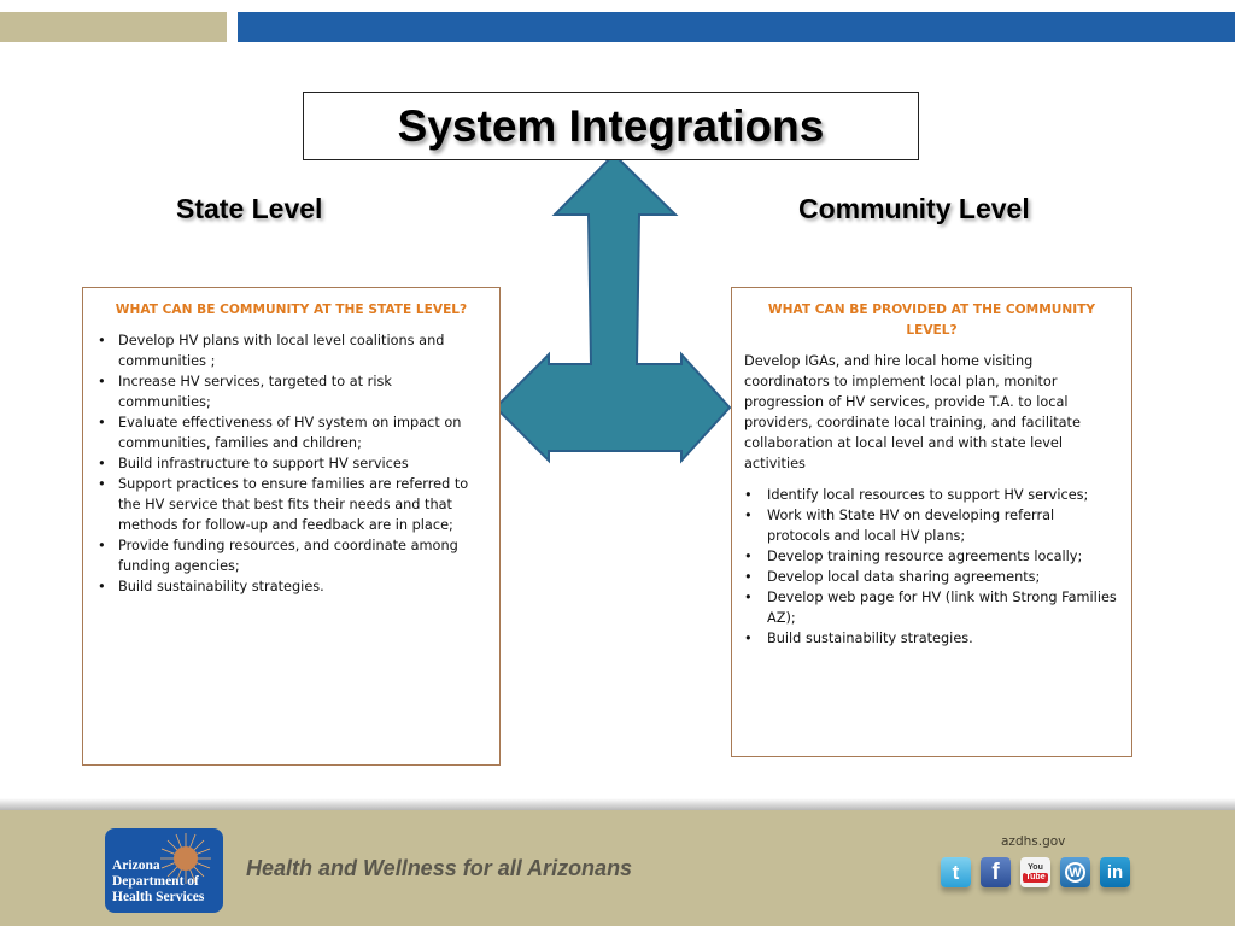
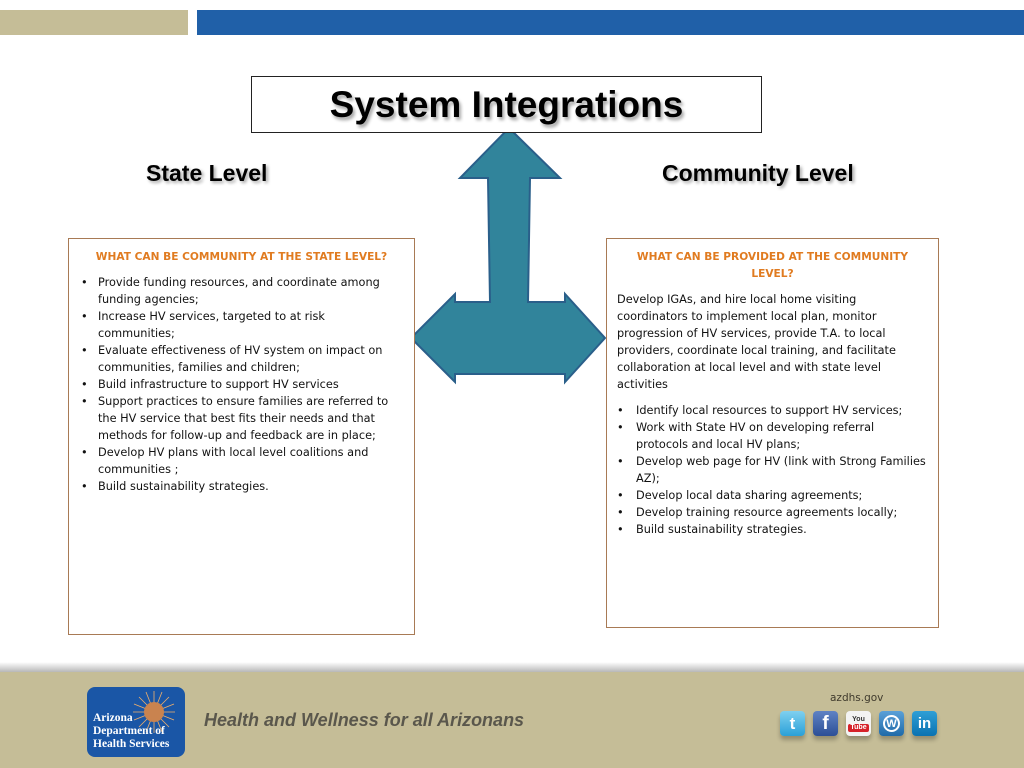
  System Integrations
  State Level
  Community Level
  WHAT CAN BE COMMUNITY AT THE STATE LEVEL?
- Develop HV plans with local level coalitions and communities ;
+ Provide funding resources, and coordinate among funding agencies;
  Increase HV services, targeted to at risk communities;
  Evaluate effectiveness of HV system on impact on communities, families and children;
  Build infrastructure to support HV services
  Support practices to ensure families are referred to the HV service that best fits their needs and that methods for follow-up and feedback are in place;
- Provide funding resources, and coordinate among funding agencies;
+ Develop HV plans with local level coalitions and communities ;
  Build sustainability strategies.
  WHAT CAN BE PROVIDED AT THE COMMUNITY LEVEL?
  Develop IGAs, and hire local home visiting coordinators to implement local plan, monitor progression of HV services, provide T.A. to local providers, coordinate local training, and facilitate collaboration at local level and with state level activities
  Identify local resources to support HV services;
  Work with State HV on developing referral protocols and local HV plans;
- Develop training resource agreements locally;
+ Develop web page for HV (link with Strong Families AZ);
  Develop local data sharing agreements;
- Develop web page for HV (link with Strong Families AZ);
+ Develop training resource agreements locally;
  Build sustainability strategies.
  Arizona
  Department of
  Health Services
  Health and Wellness for all Arizonans
  azdhs.gov
  t
  f
  W
  in
